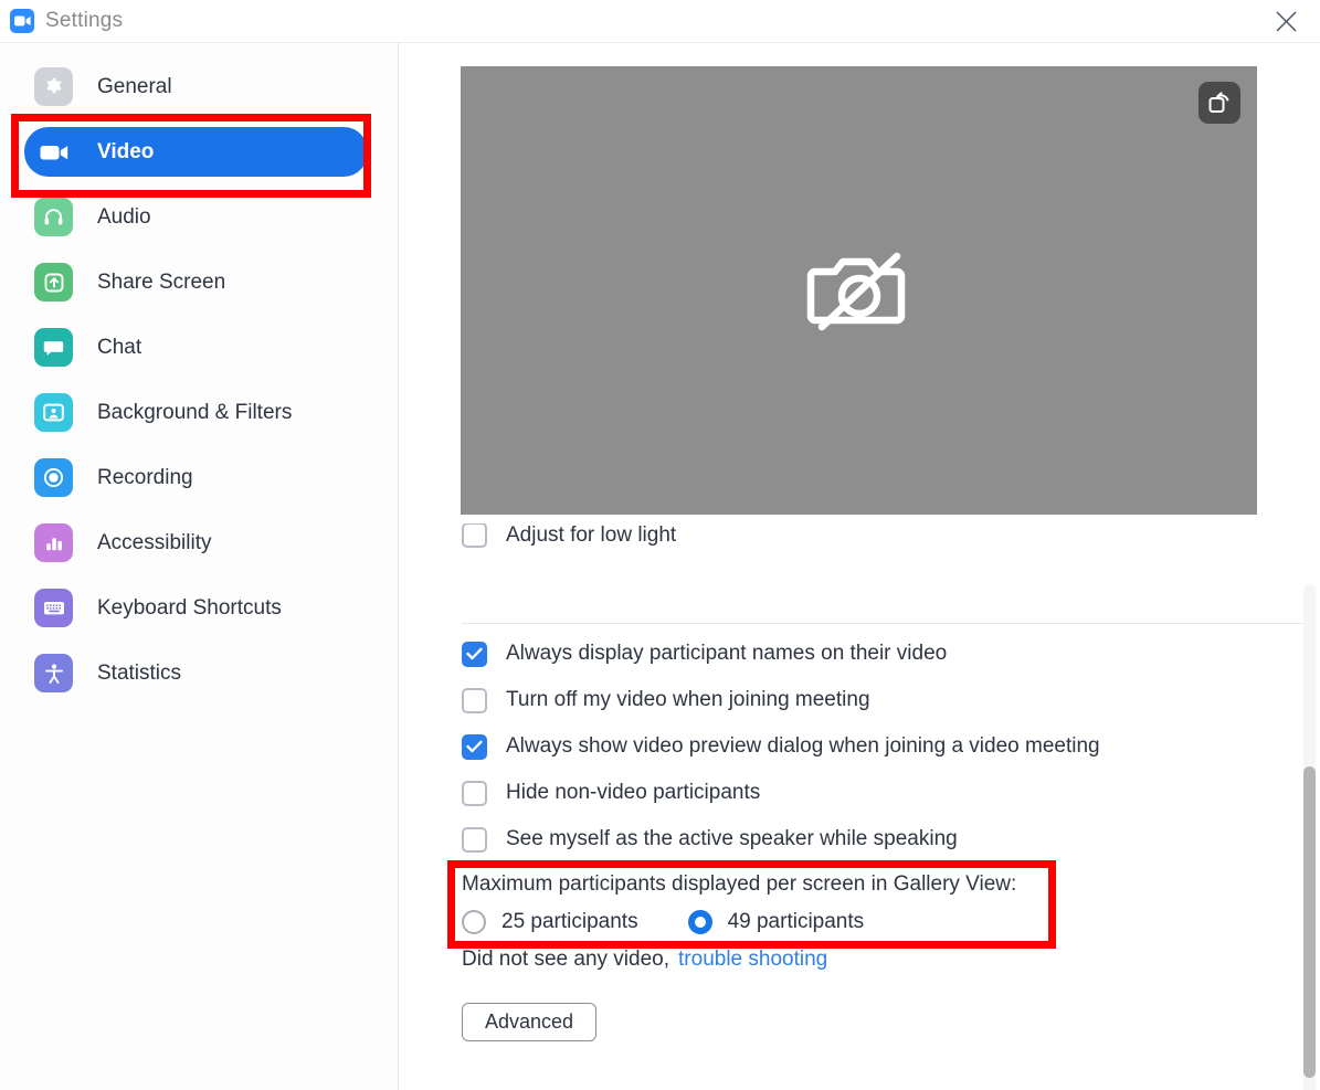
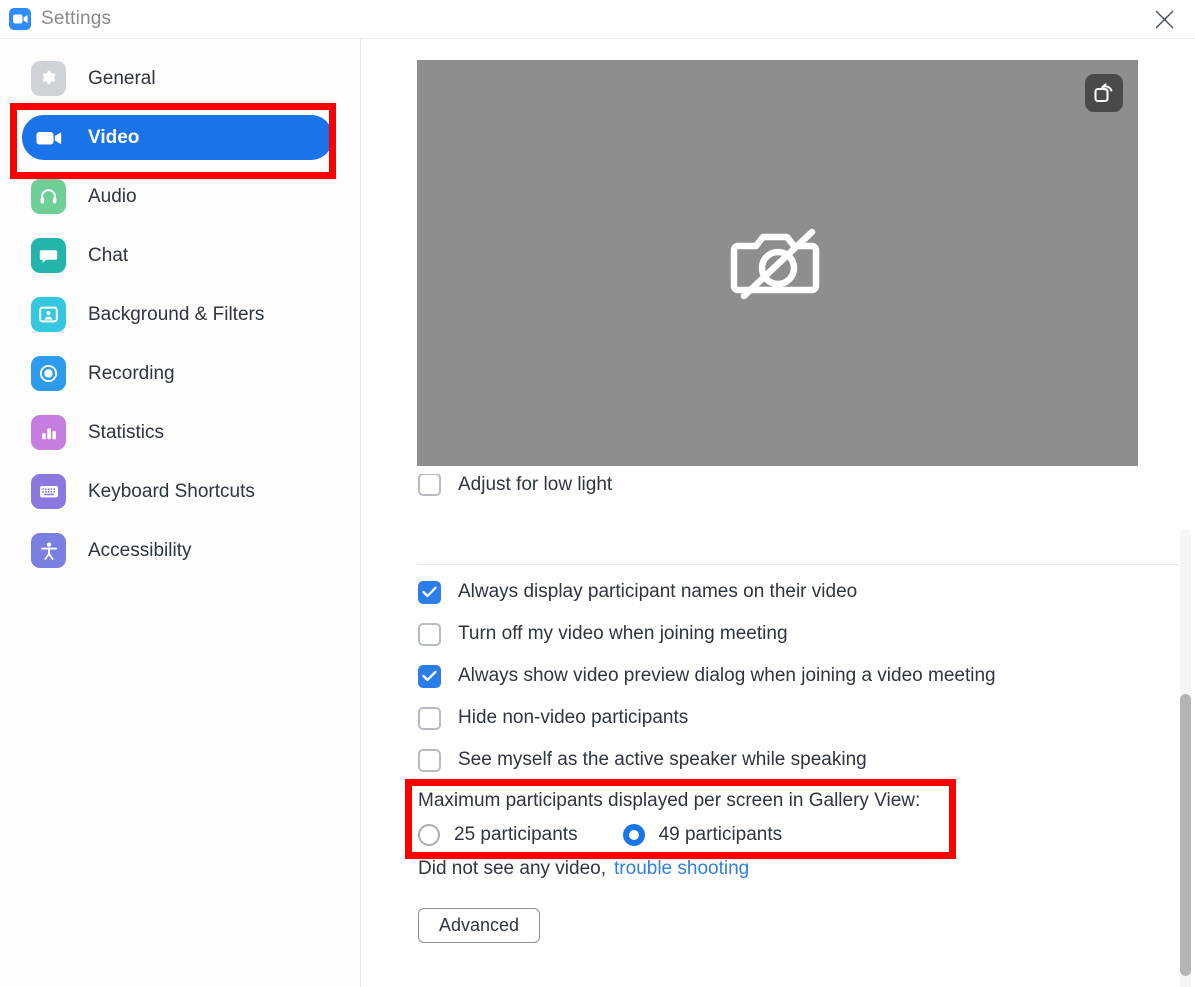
  Settings
  General
  Video
  Audio
- Share Screen
  Chat
  Background & Filters
  Recording
- Accessibility
+ Statistics
  Keyboard Shortcuts
- Statistics
+ Accessibility
  Adjust for low light
  Always display participant names on their video
  Turn off my video when joining meeting
  Always show video preview dialog when joining a video meeting
  Hide non-video participants
  See myself as the active speaker while speaking
  Maximum participants displayed per screen in Gallery View:
  25 participants
  49 participants
  Did not see any video,
  trouble shooting
  Advanced
